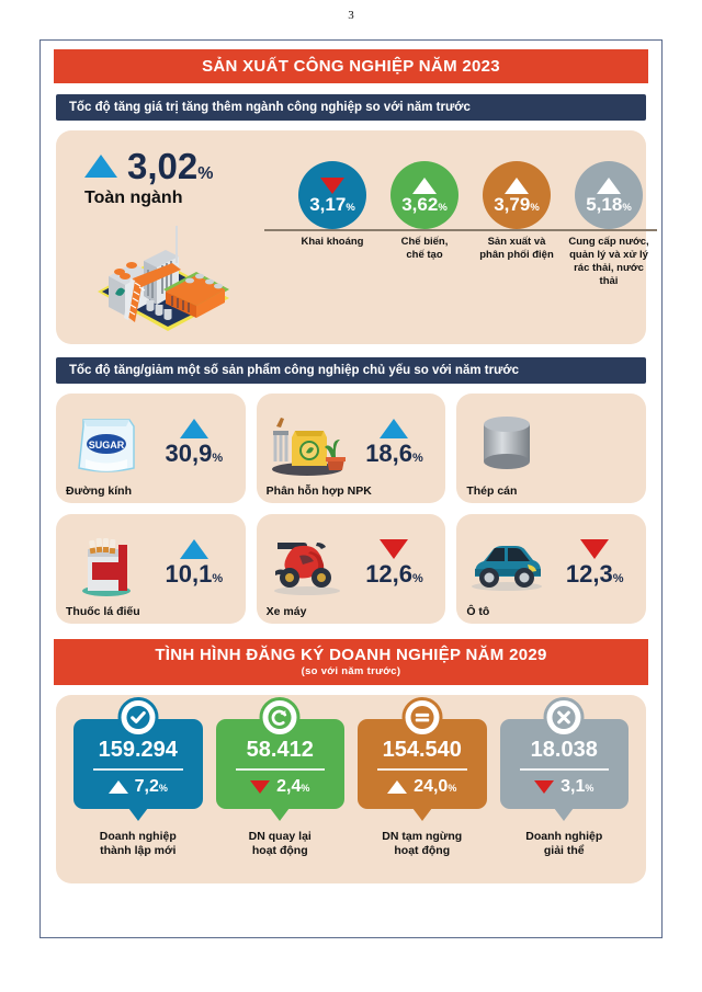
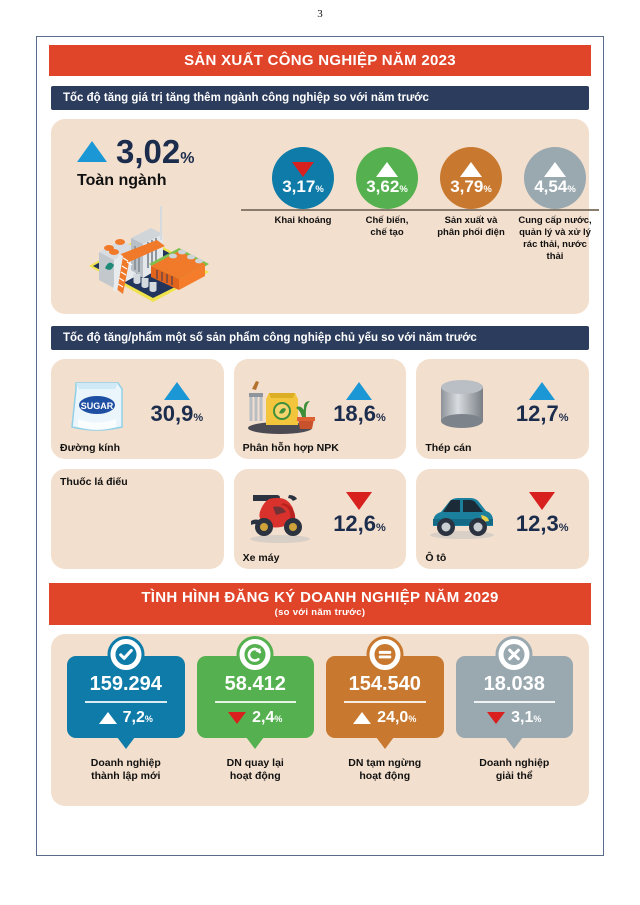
  3
  SẢN XUẤT CÔNG NGHIỆP NĂM 2023
  Tốc độ tăng giá trị tăng thêm ngành công nghiệp so với năm trước
  3,02%
  Toàn ngành
  3,17%
  Khai khoáng
  3,62%
  Chế biến,
  chế tạo
  3,79%
  Sản xuất và
  phân phối điện
- 5,18%
+ 4,54%
  Cung cấp nước,
  quản lý và xử lý
  rác thải, nước thải
- Tốc độ tăng/giảm một số sản phẩm công nghiệp chủ yếu so với năm trước
+ Tốc độ tăng/phẩm một số sản phẩm công nghiệp chủ yếu so với năm trước
  SUGAR
  30,9%
  Đường kính
  18,6%
  Phân hỗn hợp NPK
+ 12,7%
  Thép cán
- 10,1%
  Thuốc lá điếu
  12,6%
  Xe máy
  12,3%
  Ô tô
  TÌNH HÌNH ĐĂNG KÝ DOANH NGHIỆP NĂM 2029
  (so với năm trước)
  159.294
  7,2%
  Doanh nghiệp
  thành lập mới
  58.412
  2,4%
  DN quay lại
  hoạt động
  154.540
  24,0%
  DN tạm ngừng
  hoạt động
  18.038
  3,1%
  Doanh nghiệp
  giải thể
